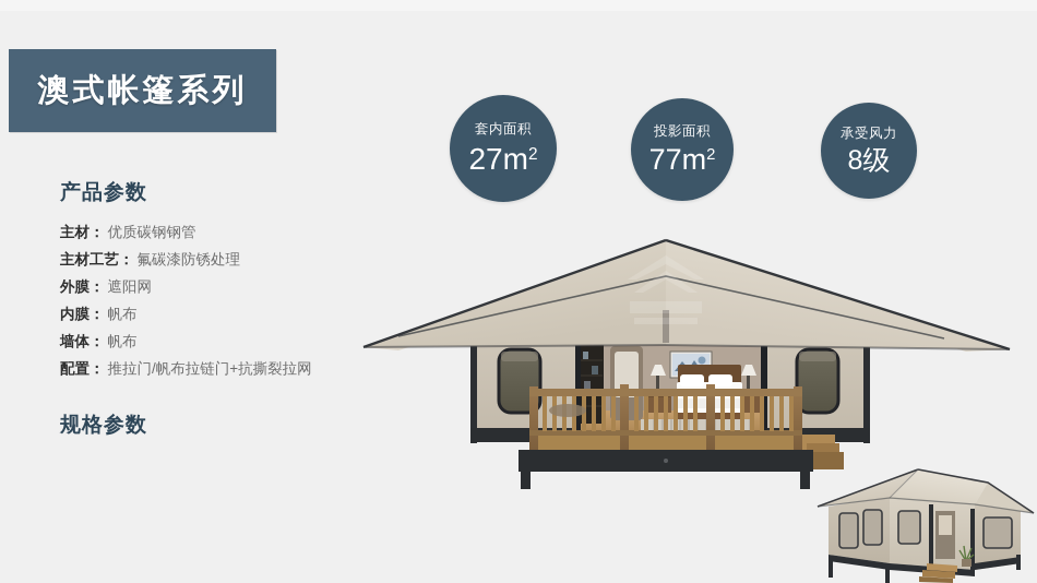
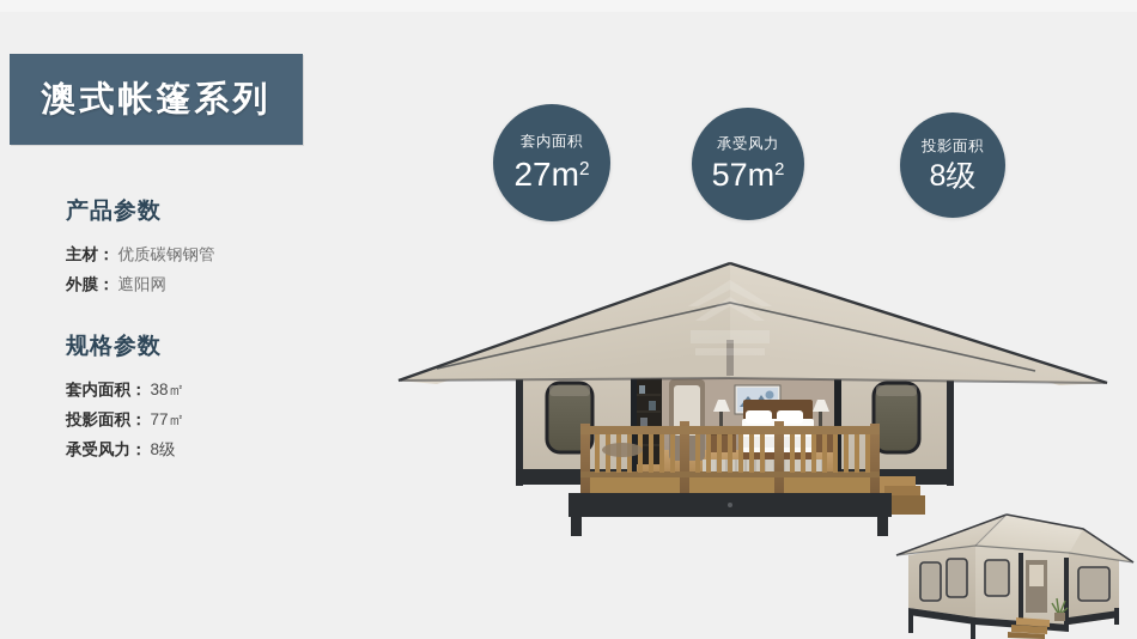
  澳式帐篷系列
  产品参数
  主材： 优质碳钢钢管
- 主材工艺： 氟碳漆防锈处理
  外膜： 遮阳网
- 内膜： 帆布
- 墙体： 帆布
- 配置： 推拉门/帆布拉链门+抗撕裂拉网
  规格参数
+ 套内面积： 38㎡
+ 投影面积： 77㎡
+ 承受风力： 8级
  套内面积
  27m2
- 投影面积
+ 承受风力
- 77m2
+ 57m2
- 承受风力
+ 投影面积
  8级
